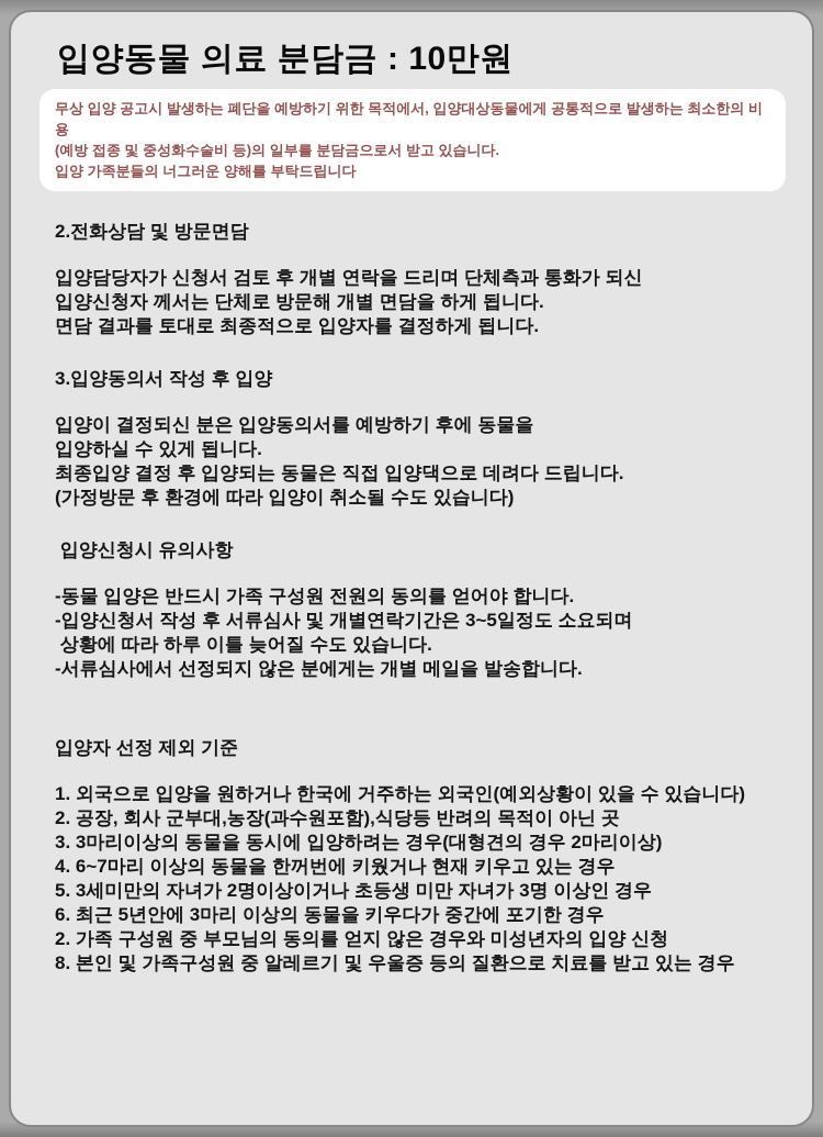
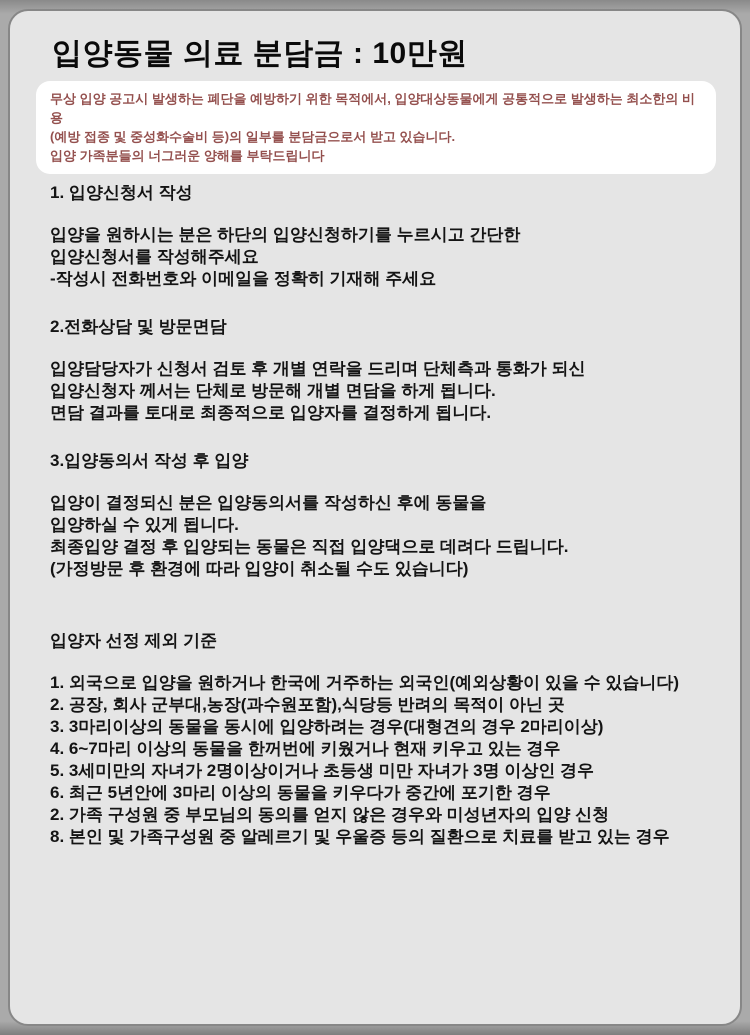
  입양동물 의료 분담금 : 10만원
  무상 입양 공고시 발생하는 폐단을 예방하기 위한 목적에서, 입양대상동물에게 공통적으로 발생하는 최소한의 비용
  (예방 접종 및 중성화수술비 등)의 일부를 분담금으로서 받고 있습니다.
  입양 가족분들의 너그러운 양해를 부탁드립니다
+ 1. 입양신청서 작성
+ 입양을 원하시는 분은 하단의 입양신청하기를 누르시고 간단한
+ 입양신청서를 작성해주세요
+ -작성시 전화번호와 이메일을 정확히 기재해 주세요
  2.전화상담 및 방문면담
  입양담당자가 신청서 검토 후 개별 연락을 드리며 단체측과 통화가 되신
  입양신청자 께서는 단체로 방문해 개별 면담을 하게 됩니다.
  면담 결과를 토대로 최종적으로 입양자를 결정하게 됩니다.
  3.입양동의서 작성 후 입양
- 입양이 결정되신 분은 입양동의서를 예방하기 후에 동물을
+ 입양이 결정되신 분은 입양동의서를 작성하신 후에 동물을
  입양하실 수 있게 됩니다.
  최종입양 결정 후 입양되는 동물은 직접 입양댁으로 데려다 드립니다.
  (가정방문 후 환경에 따라 입양이 취소될 수도 있습니다)
- 입양신청시 유의사항
- -동물 입양은 반드시 가족 구성원 전원의 동의를 얻어야 합니다.
- -입양신청서 작성 후 서류심사 및 개별연락기간은 3~5일정도 소요되며
- 상황에 따라 하루 이틀 늦어질 수도 있습니다.
- -서류심사에서 선정되지 않은 분에게는 개별 메일을 발송합니다.
  입양자 선정 제외 기준
  1. 외국으로 입양을 원하거나 한국에 거주하는 외국인(예외상황이 있을 수 있습니다)
  2. 공장, 회사 군부대,농장(과수원포함),식당등 반려의 목적이 아닌 곳
  3. 3마리이상의 동물을 동시에 입양하려는 경우(대형견의 경우 2마리이상)
  4. 6~7마리 이상의 동물을 한꺼번에 키웠거나 현재 키우고 있는 경우
  5. 3세미만의 자녀가 2명이상이거나 초등생 미만 자녀가 3명 이상인 경우
  6. 최근 5년안에 3마리 이상의 동물을 키우다가 중간에 포기한 경우
  2. 가족 구성원 중 부모님의 동의를 얻지 않은 경우와 미성년자의 입양 신청
  8. 본인 및 가족구성원 중 알레르기 및 우울증 등의 질환으로 치료를 받고 있는 경우
